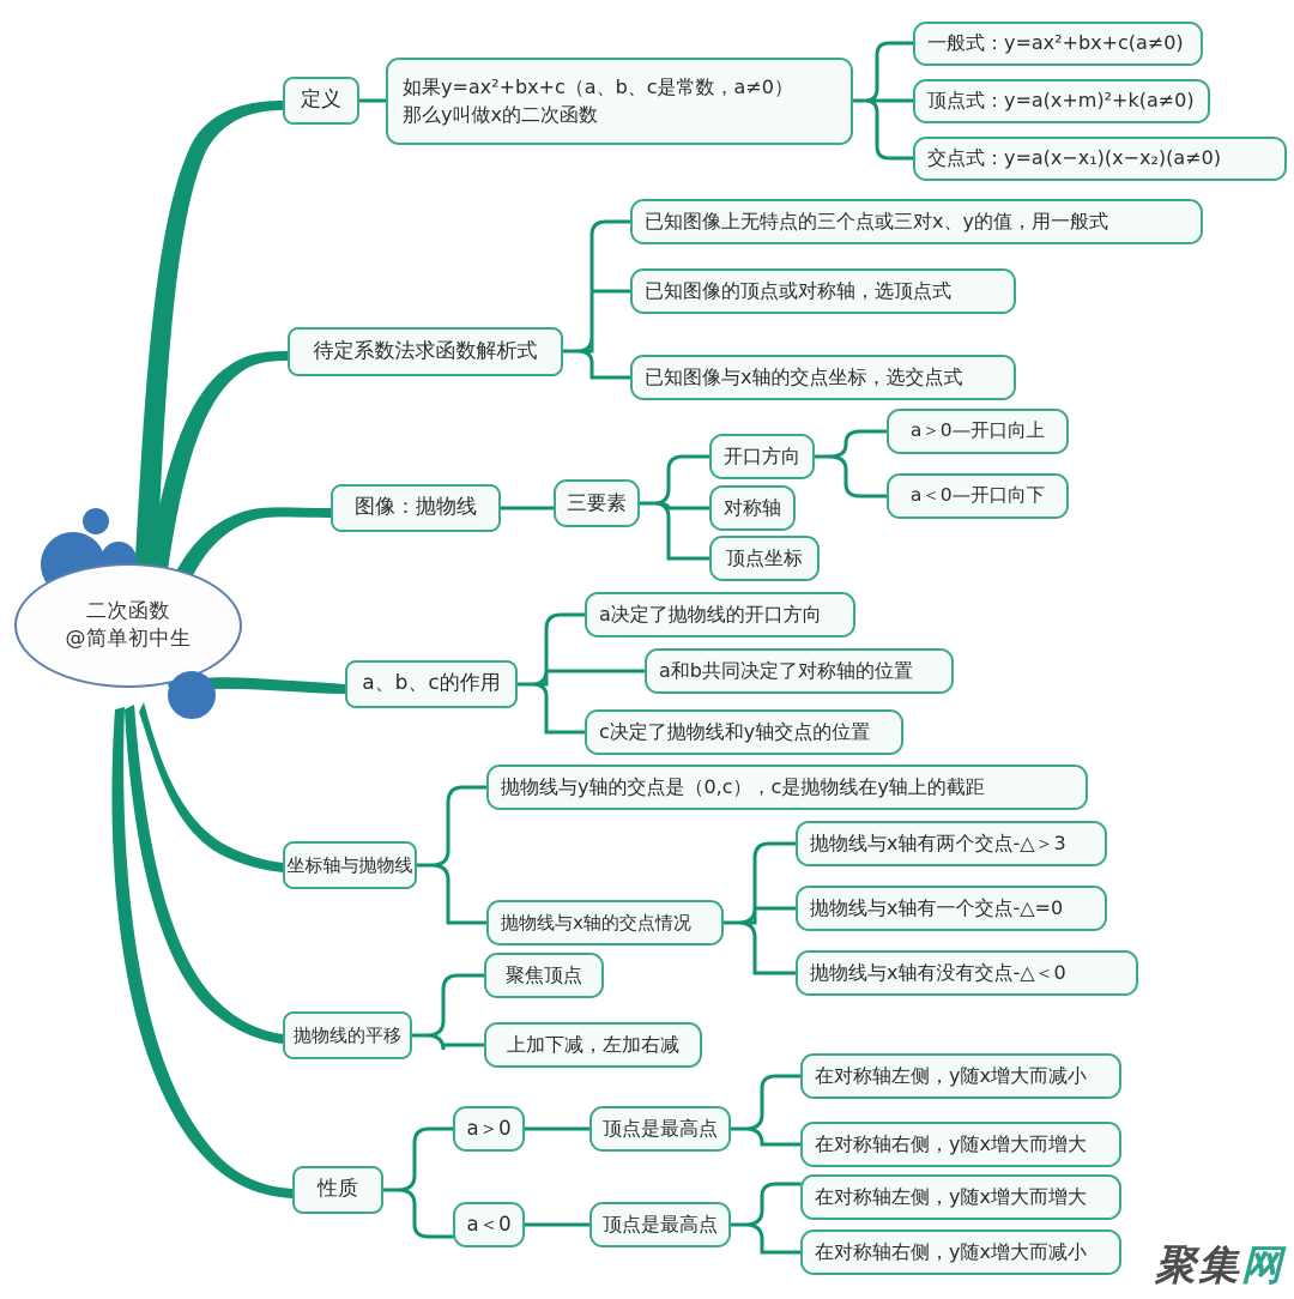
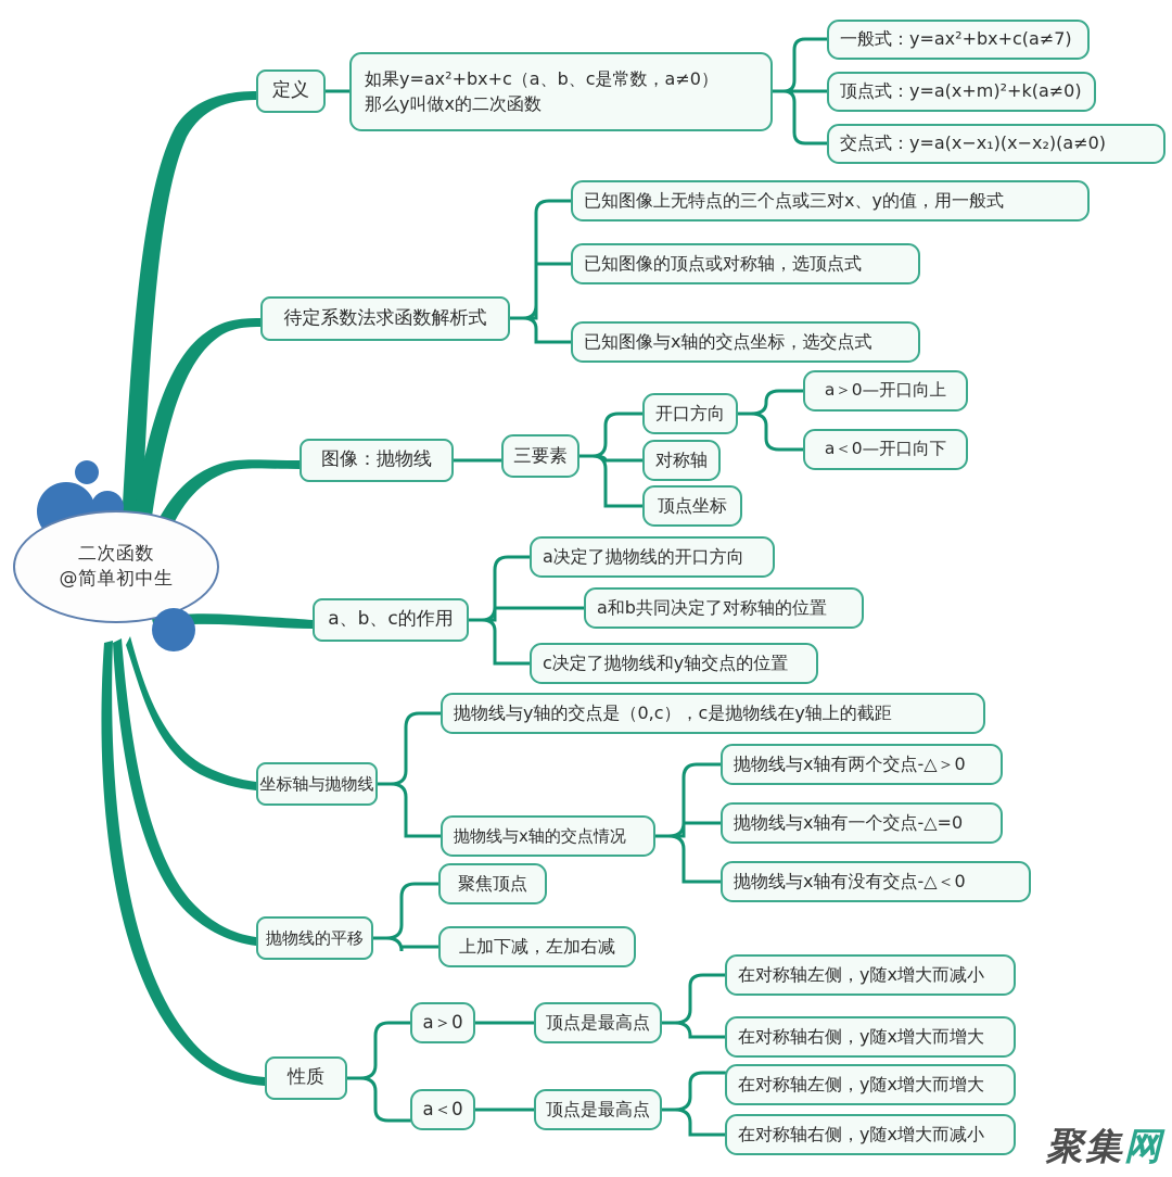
  二次函数
  @简单初中生
  定义
  如果y=ax²+bx+c（a、b、c是常数，a≠0）
  那么y叫做x的二次函数
- 一般式：y=ax²+bx+c(a≠0)
+ 一般式：y=ax²+bx+c(a≠7)
  顶点式：y=a(x+m)²+k(a≠0)
  交点式：y=a(x−x₁)(x−x₂)(a≠0)
  待定系数法求函数解析式
  已知图像上无特点的三个点或三对x、y的值，用一般式
  已知图像的顶点或对称轴，选顶点式
  已知图像与x轴的交点坐标，选交点式
  图像：抛物线
  三要素
  开口方向
  对称轴
  顶点坐标
  a＞0—开口向上
  a＜0—开口向下
  a、b、c的作用
  a决定了抛物线的开口方向
  a和b共同决定了对称轴的位置
  c决定了抛物线和y轴交点的位置
  坐标轴与抛物线
  抛物线与y轴的交点是（0,c），c是抛物线在y轴上的截距
  抛物线与x轴的交点情况
- 抛物线与x轴有两个交点-△＞3
+ 抛物线与x轴有两个交点-△＞0
  抛物线与x轴有一个交点-△=0
  抛物线与x轴有没有交点-△＜0
  抛物线的平移
  聚焦顶点
  上加下减，左加右减
  性质
  a＞0
  a＜0
  顶点是最高点
  顶点是最高点
  在对称轴左侧，y随x增大而减小
  在对称轴右侧，y随x增大而增大
  在对称轴左侧，y随x增大而增大
  在对称轴右侧，y随x增大而减小
  聚集网
